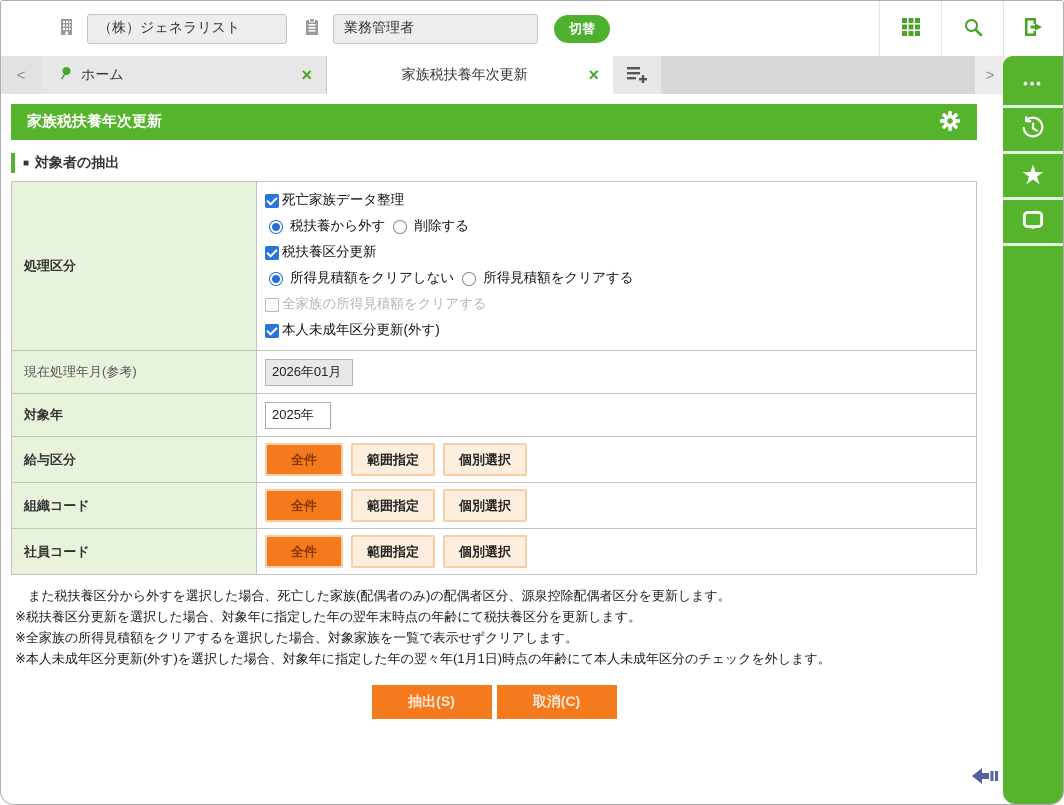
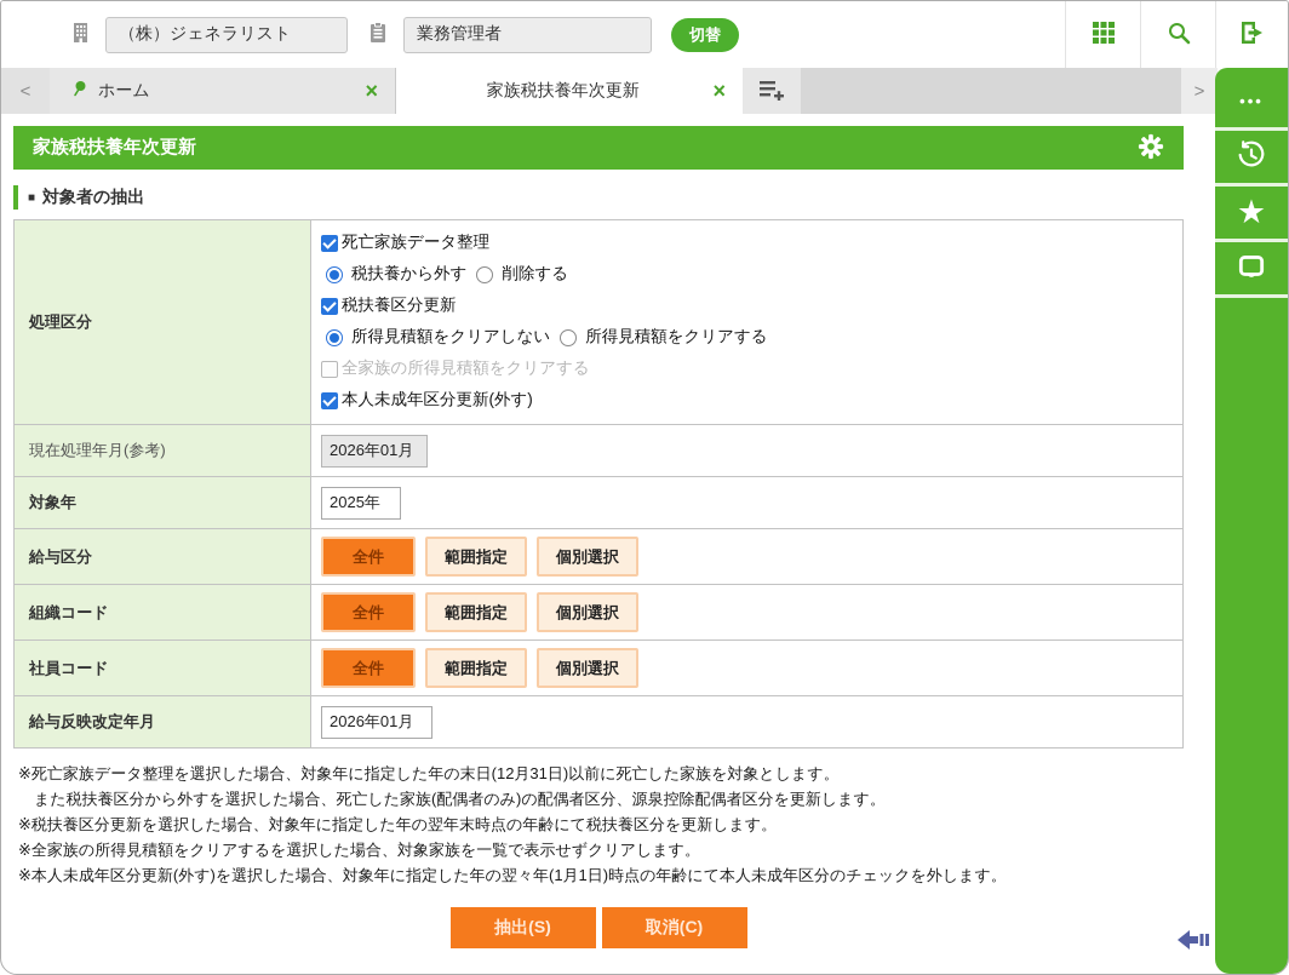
  （株）ジェネラリスト
  業務管理者
  切替
  <
  ホーム
  ×
  家族税扶養年次更新
  ×
  >
  家族税扶養年次更新
  ■
  対象者の抽出
  処理区分	死亡家族データ整理 税扶養から外す 削除する 税扶養区分更新 所得見積額をクリアしない 所得見積額をクリアする 全家族の所得見積額をクリアする 本人未成年区分更新(外す)
  現在処理年月(参考)	2026年01月
  対象年	2025年
  給与区分	全件 範囲指定 個別選択
  組織コード	全件 範囲指定 個別選択
  社員コード	全件 範囲指定 個別選択
+ 給与反映改定年月	2026年01月
+ ※死亡家族データ整理を選択した場合、対象年に指定した年の末日(12月31日)以前に死亡した家族を対象とします。
  また税扶養区分から外すを選択した場合、死亡した家族(配偶者のみ)の配偶者区分、源泉控除配偶者区分を更新します。
  ※税扶養区分更新を選択した場合、対象年に指定した年の翌年末時点の年齢にて税扶養区分を更新します。
  ※全家族の所得見積額をクリアするを選択した場合、対象家族を一覧で表示せずクリアします。
  ※本人未成年区分更新(外す)を選択した場合、対象年に指定した年の翌々年(1月1日)時点の年齢にて本人未成年区分のチェックを外します。
  抽出(S)
  取消(C)
  •••
  ★
